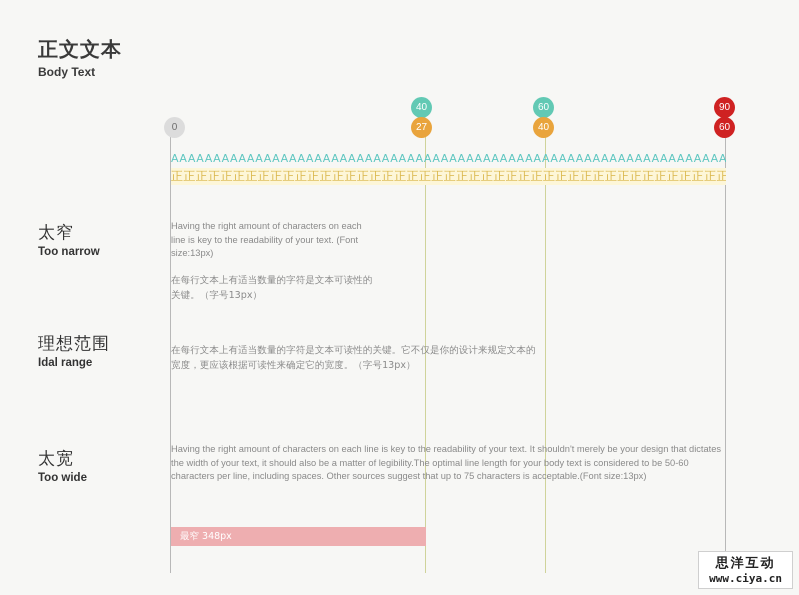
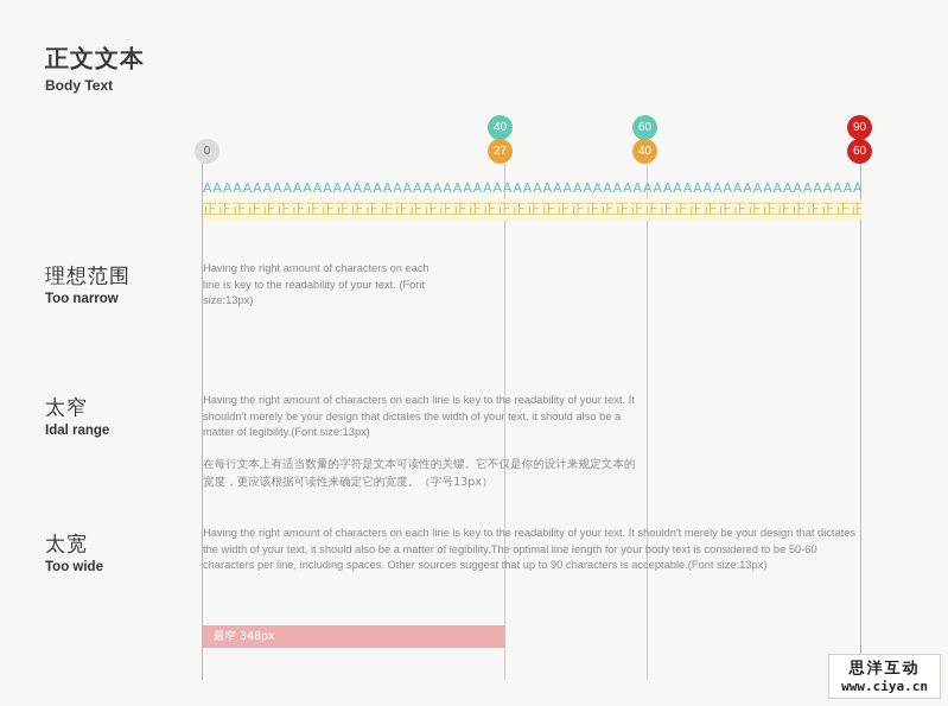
  正文文本
  Body Text
  0
  40
  27
  60
  40
  90
  60
  AAAAAAAAAAAAAAAAAAAAAAAAAAAAAAAAAAAAAAAAAAAAAAAAAAAAAAAAAAAAAAAAAA
  正正正正正正正正正正正正正正正正正正正正正正正正正正正正正正正正正正正正正正正正正正正正正
- 太窄
+ 理想范围
  Too narrow
  Having the right amount of characters on each line is key to the readability of your text. (Font size:13px)
- 在每行文本上有适当数量的字符是文本可读性的关键。（字号13px）
- 理想范围
+ 太窄
  Idal range
+ Having the right amount of characters on each line is key to the readability of your text. It shouldn't merely be your design that dictates the width of your text, it should also be a matter of legibility.(Font size:13px)
  在每行文本上有适当数量的字符是文本可读性的关键。它不仅是你的设计来规定文本的宽度，更应该根据可读性来确定它的宽度。（字号13px）
  太宽
  Too wide
- Having the right amount of characters on each line is key to the readability of your text. It shouldn't merely be your design that dictates the width of your text, it should also be a matter of legibility.The optimal line length for your body text is considered to be 50-60 characters per line, including spaces. Other sources suggest that up to 75 characters is acceptable.(Font size:13px)
+ Having the right amount of characters on each line is key to the readability of your text. It shouldn't merely be your design that dictates the width of your text, it should also be a matter of legibility.The optimal line length for your body text is considered to be 50-60 characters per line, including spaces. Other sources suggest that up to 90 characters is acceptable.(Font size:13px)
  最窄 348px
  思洋互动
  www.ciya.cn
